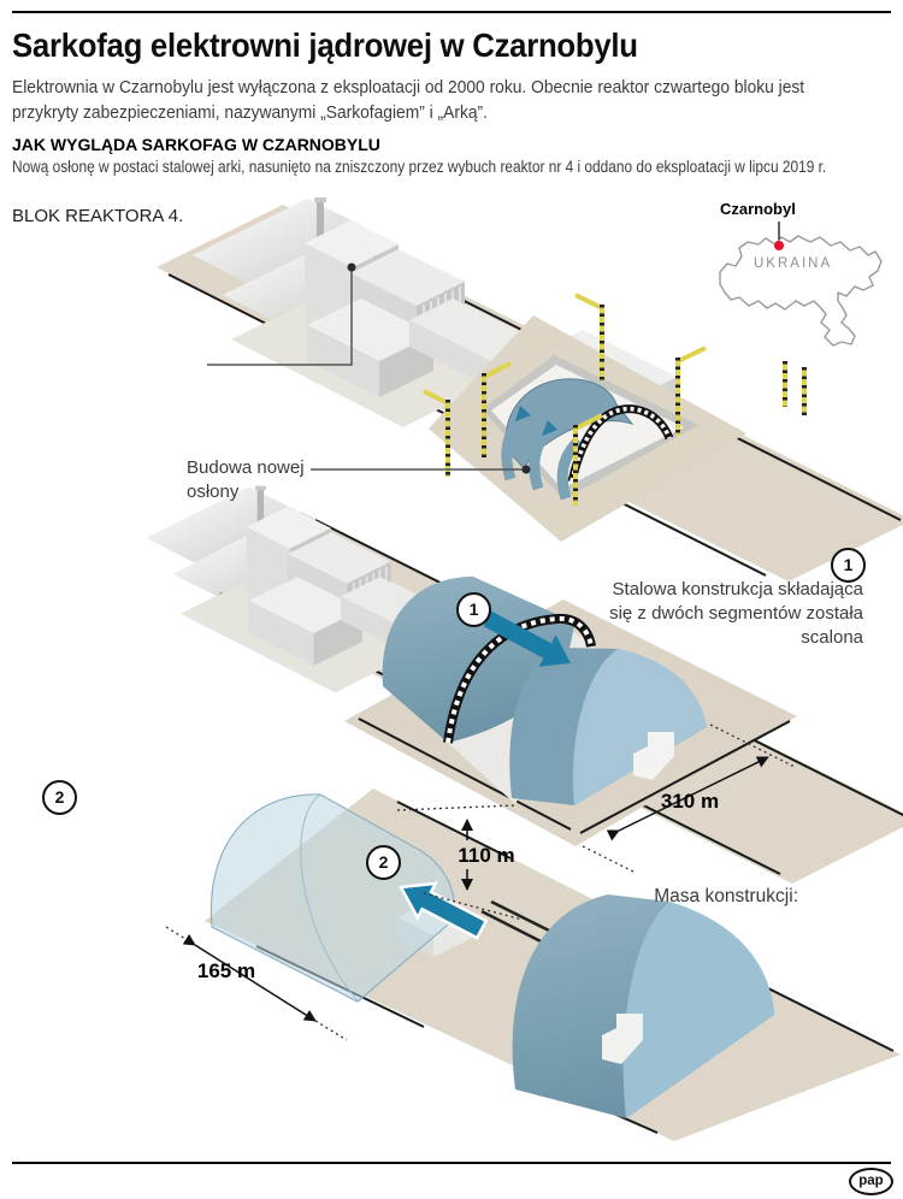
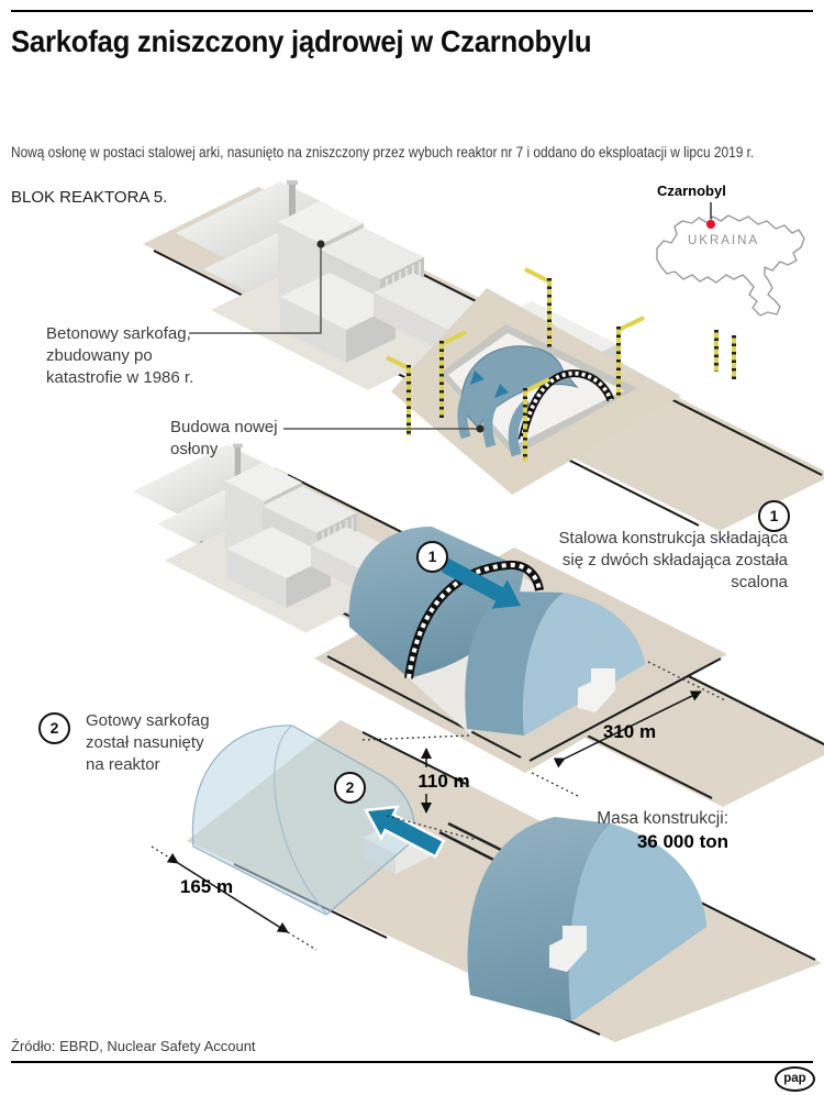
- Sarkofag elektrowni jądrowej w Czarnobylu
+ Sarkofag zniszczony jądrowej w Czarnobylu
- Elektrownia w Czarnobylu jest wyłączona z eksploatacji od 2000 roku. Obecnie reaktor czwartego bloku jest przykryty zabezpieczeniami, nazywanymi „Sarkofagiem” i „Arką”.
- JAK WYGLĄDA SARKOFAG W CZARNOBYLU
- Nową osłonę w postaci stalowej arki, nasunięto na zniszczony przez wybuch reaktor nr 4 i oddano do eksploatacji w lipcu 2019 r.
+ Nową osłonę w postaci stalowej arki, nasunięto na zniszczony przez wybuch reaktor nr 7 i oddano do eksploatacji w lipcu 2019 r.
- BLOK REAKTORA 4.
+ BLOK REAKTORA 5.
  Czarnobyl
  UKRAINA
+ Betonowy sarkofag, zbudowany po katastrofie w 1986 r.
  Budowa nowej osłony
  1
  1
- Stalowa konstrukcja składająca się z dwóch segmentów została scalona
+ Stalowa konstrukcja składająca się z dwóch składająca została scalona
  2
  2
+ Gotowy sarkofag został nasunięty na reaktor
  310 m
  110 m
  165 m
  Masa konstrukcji:
+ 36 000 ton
+ Źródło: EBRD, Nuclear Safety Account
  pap
